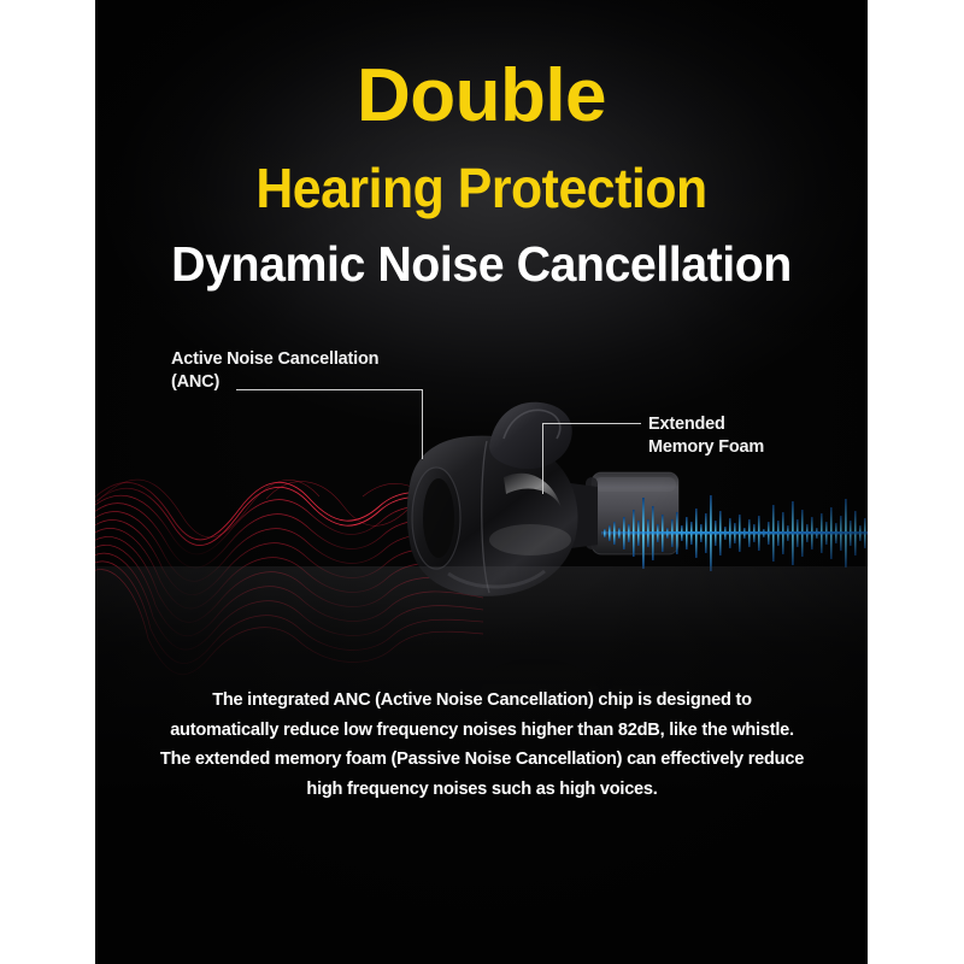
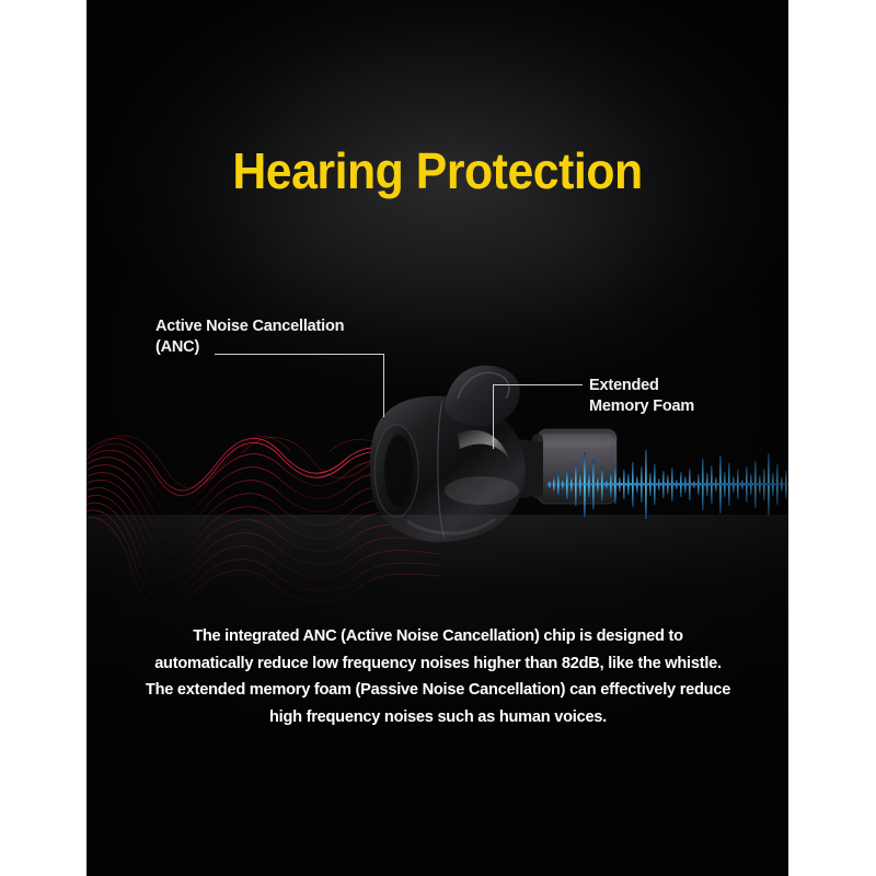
- Double
  Hearing Protection
- Dynamic Noise Cancellation
  Active Noise Cancellation
  (ANC)
  Extended
  Memory Foam
- The integrated ANC (Active Noise Cancellation) chip is designed to automatically reduce low frequency noises higher than 82dB, like the whistle. The extended memory foam (Passive Noise Cancellation) can effectively reduce high frequency noises such as high voices.
+ The integrated ANC (Active Noise Cancellation) chip is designed to automatically reduce low frequency noises higher than 82dB, like the whistle. The extended memory foam (Passive Noise Cancellation) can effectively reduce high frequency noises such as human voices.
